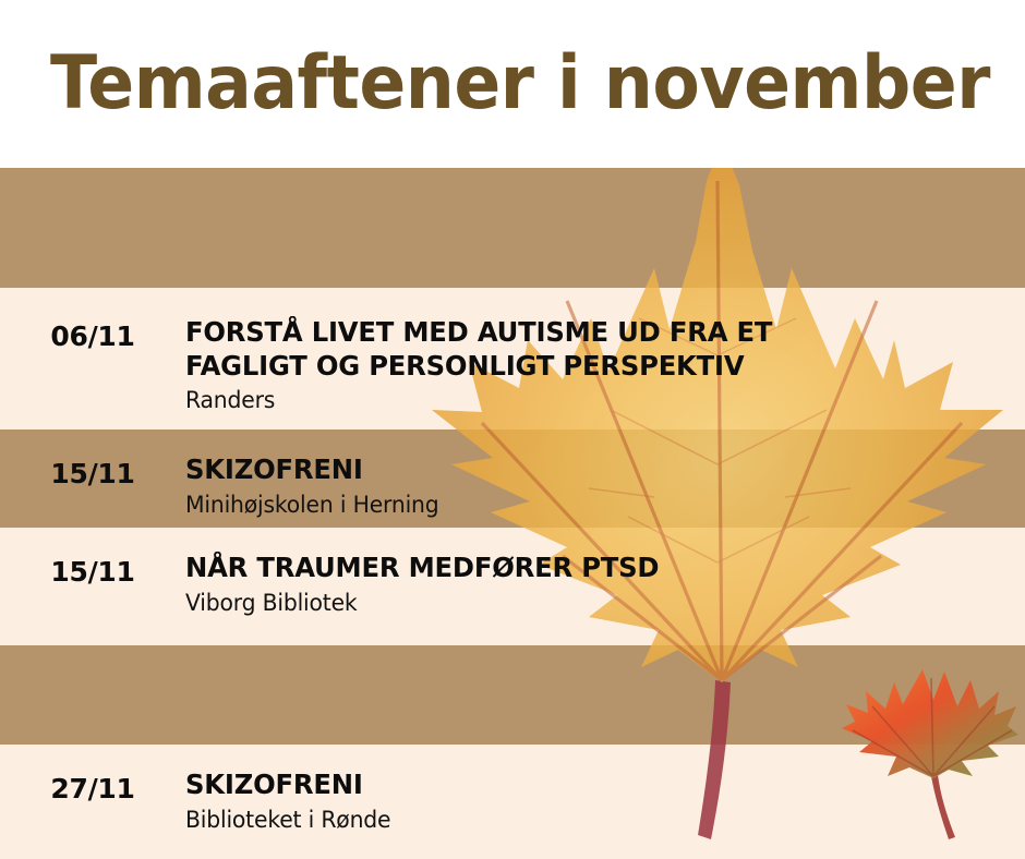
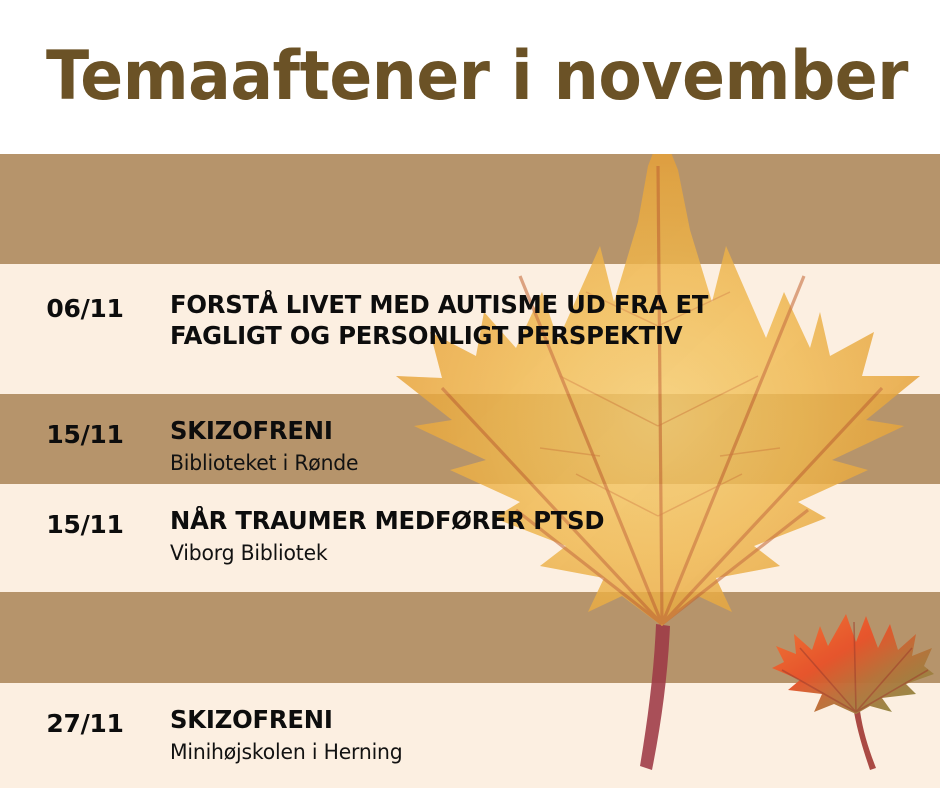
  06/11
  FORSTÅ LIVET MED AUTISME UD FRA ET
  FAGLIGT OG PERSONLIGT PERSPEKTIV
- Randers
  15/11
  SKIZOFRENI
- Minihøjskolen i Herning
+ Biblioteket i Rønde
  15/11
  NÅR TRAUMER MEDFØRER PTSD
  Viborg Bibliotek
  27/11
  SKIZOFRENI
- Biblioteket i Rønde
+ Minihøjskolen i Herning
  Temaaftener i november
